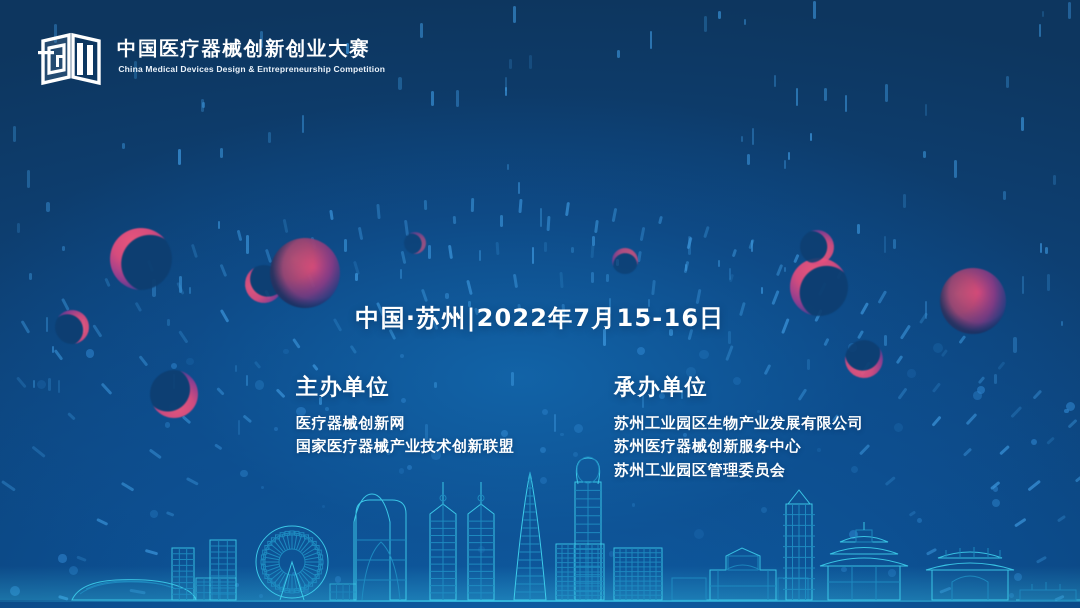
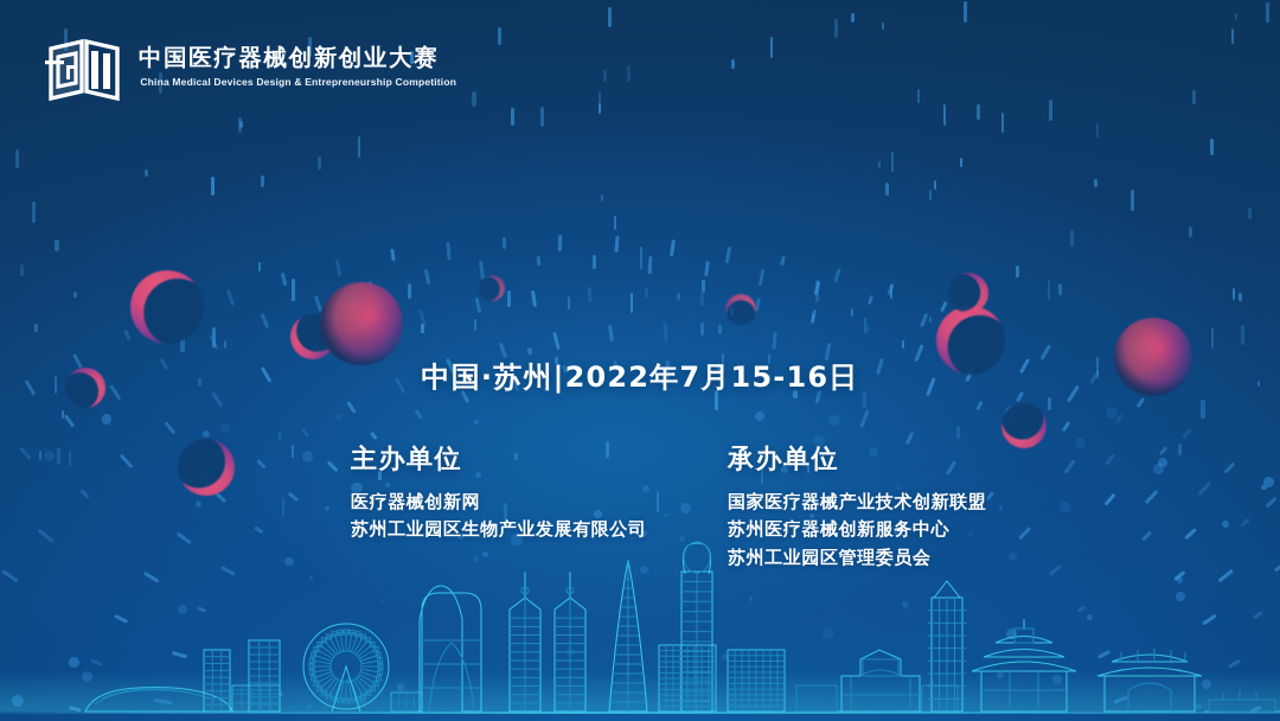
  中国医疗器械创新创业大赛
  China Medical Devices Design & Entrepreneurship Competition
  中国·苏州|2022年7月15-16日
  主办单位
  医疗器械创新网
- 国家医疗器械产业技术创新联盟
+ 苏州工业园区生物产业发展有限公司
  承办单位
- 苏州工业园区生物产业发展有限公司
+ 国家医疗器械产业技术创新联盟
  苏州医疗器械创新服务中心
  苏州工业园区管理委员会
